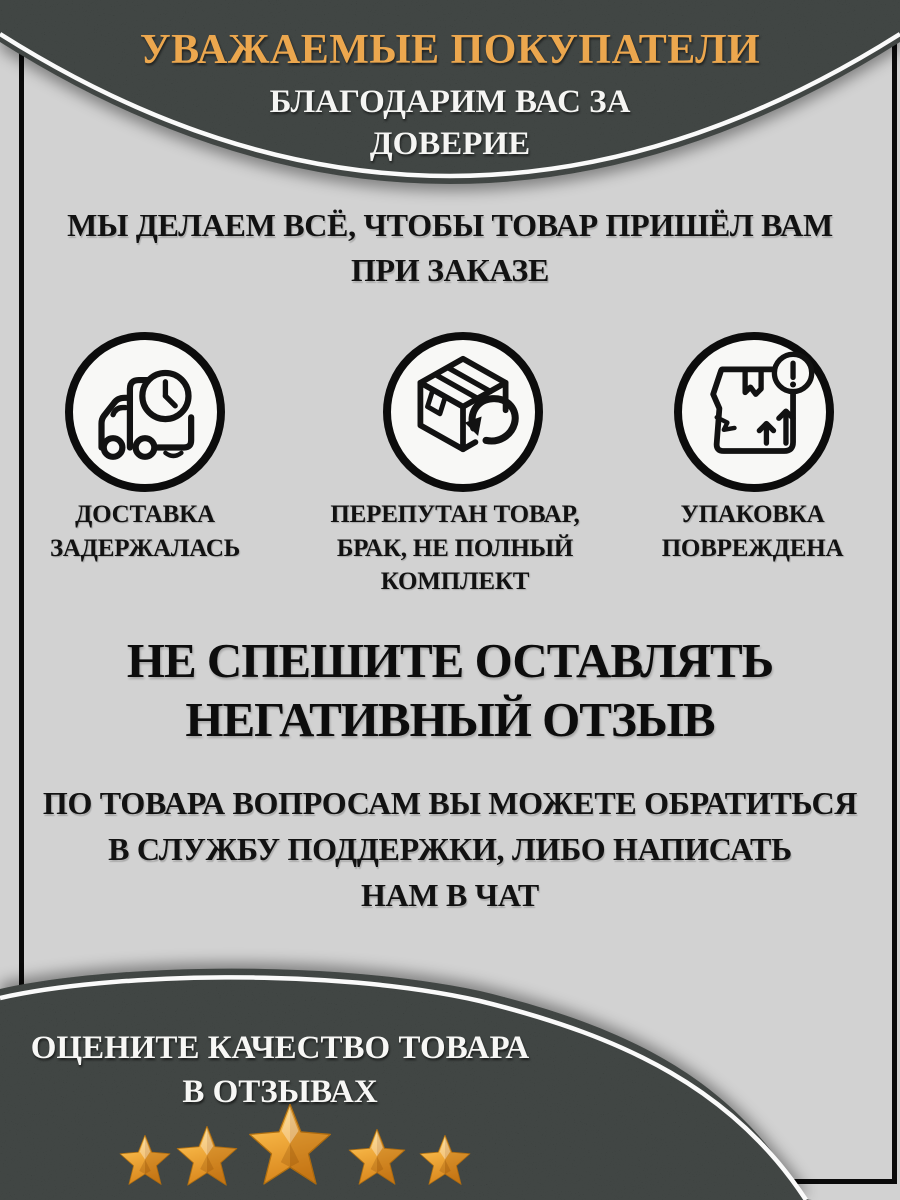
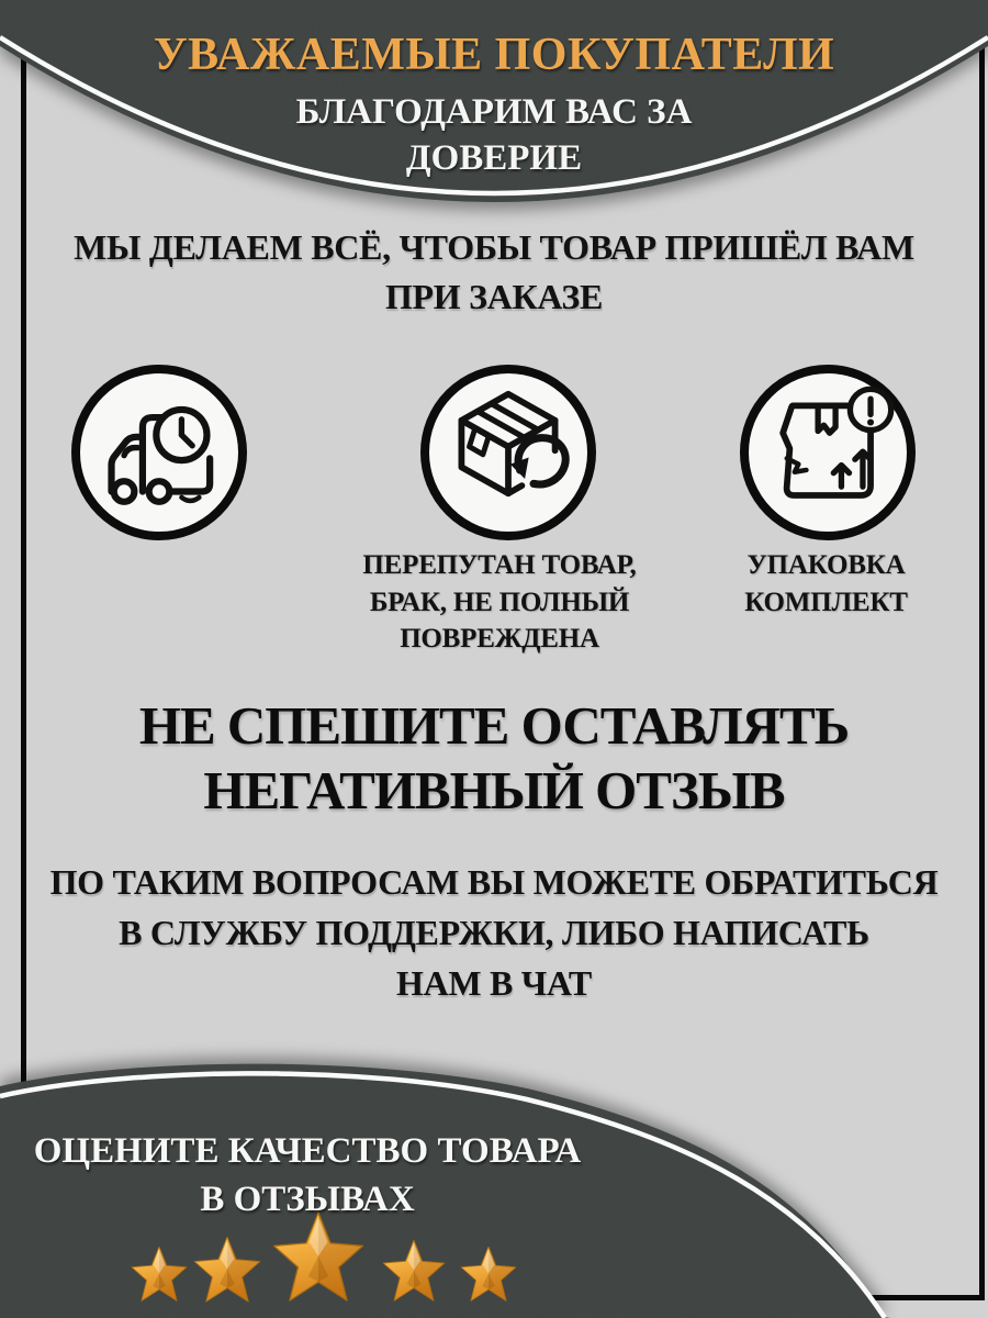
  УВАЖАЕМЫЕ ПОКУПАТЕЛИ
  БЛАГОДАРИМ ВАС ЗА
  ДОВЕРИЕ
  МЫ ДЕЛАЕМ ВСЁ, ЧТОБЫ ТОВАР ПРИШЁЛ ВАМ
  ПРИ ЗАКАЗЕ
- ДОСТАВКА
- ЗАДЕРЖАЛАСЬ
  ПЕРЕПУТАН ТОВАР,
  БРАК, НЕ ПОЛНЫЙ
- КОМПЛЕКТ
+ ПОВРЕЖДЕНА
  УПАКОВКА
- ПОВРЕЖДЕНА
+ КОМПЛЕКТ
  НЕ СПЕШИТЕ ОСТАВЛЯТЬ
  НЕГАТИВНЫЙ ОТЗЫВ
- ПО ТОВАРА ВОПРОСАМ ВЫ МОЖЕТЕ ОБРАТИТЬСЯ
+ ПО ТАКИМ ВОПРОСАМ ВЫ МОЖЕТЕ ОБРАТИТЬСЯ
  В СЛУЖБУ ПОДДЕРЖКИ, ЛИБО НАПИСАТЬ
  НАМ В ЧАТ
  ОЦЕНИТЕ КАЧЕСТВО ТОВАРА
  В ОТЗЫВАХ
